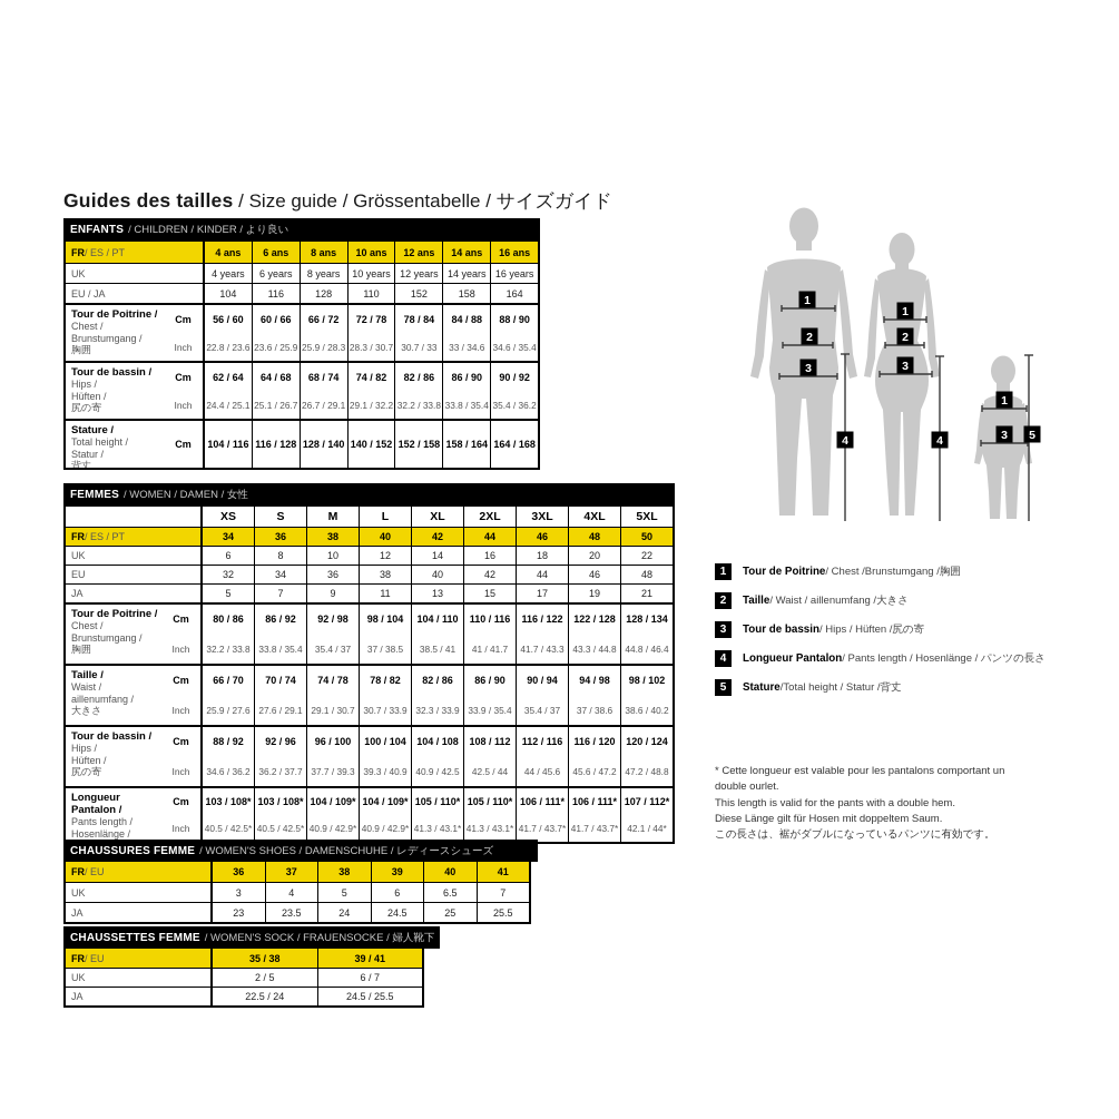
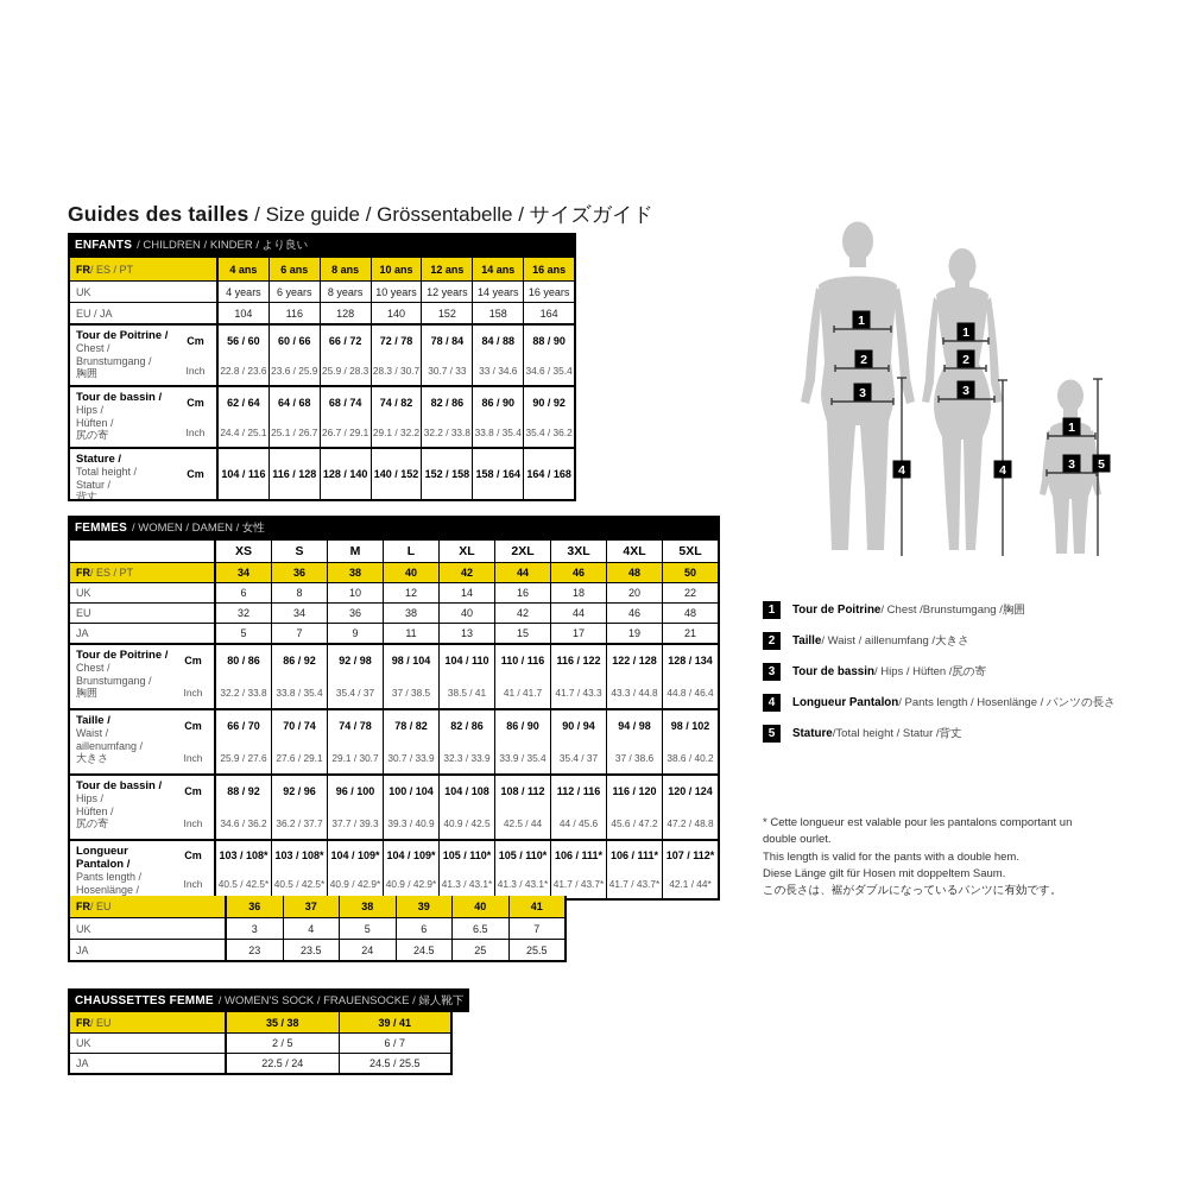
  Guides des tailles / Size guide / Grössentabelle / サイズガイド
  ENFANTS
  / CHILDREN / KINDER / より良い
  FR
  / ES / PT
  4 ans
  6 ans
  8 ans
  10 ans
  12 ans
  14 ans
  16 ans
  UK
  4 years
  6 years
  8 years
  10 years
  12 years
  14 years
  16 years
  EU / JA
  104
  116
  128
- 110
+ 140
  152
  158
  164
  Tour de Poitrine /
  Chest /
  Brunstumgang /
  胸囲
  Cm
  Inch
  56 / 60
  22.8 / 23.6
  60 / 66
  23.6 / 25.9
  66 / 72
  25.9 / 28.3
  72 / 78
  28.3 / 30.7
  78 / 84
  30.7 / 33
  84 / 88
  33 / 34.6
  88 / 90
  34.6 / 35.4
  Tour de bassin /
  Hips /
  Hüften /
  尻の寄
  Cm
  Inch
  62 / 64
  24.4 / 25.1
  64 / 68
  25.1 / 26.7
  68 / 74
  26.7 / 29.1
  74 / 82
  29.1 / 32.2
  82 / 86
  32.2 / 33.8
  86 / 90
  33.8 / 35.4
  90 / 92
  35.4 / 36.2
  Stature /
  Total height /
  Statur /
  背丈
  Cm
  104 / 116
  116 / 128
  128 / 140
  140 / 152
  152 / 158
  158 / 164
  164 / 168
  FEMMES
  / WOMEN / DAMEN / 女性
  XS
  S
  M
  L
  XL
  2XL
  3XL
  4XL
  5XL
  FR
  / ES / PT
  34
  36
  38
  40
  42
  44
  46
  48
  50
  UK
  6
  8
  10
  12
  14
  16
  18
  20
  22
  EU
  32
  34
  36
  38
  40
  42
  44
  46
  48
  JA
  5
  7
  9
  11
  13
  15
  17
  19
  21
  Tour de Poitrine /
  Chest /
  Brunstumgang /
  胸囲
  Cm
  Inch
  80 / 86
  32.2 / 33.8
  86 / 92
  33.8 / 35.4
  92 / 98
  35.4 / 37
  98 / 104
  37 / 38.5
  104 / 110
  38.5 / 41
  110 / 116
  41 / 41.7
  116 / 122
  41.7 / 43.3
  122 / 128
  43.3 / 44.8
  128 / 134
  44.8 / 46.4
  Taille /
  Waist /
  aillenumfang /
  大きさ
  Cm
  Inch
  66 / 70
  25.9 / 27.6
  70 / 74
  27.6 / 29.1
  74 / 78
  29.1 / 30.7
  78 / 82
  30.7 / 33.9
  82 / 86
  32.3 / 33.9
  86 / 90
  33.9 / 35.4
  90 / 94
  35.4 / 37
  94 / 98
  37 / 38.6
  98 / 102
  38.6 / 40.2
  Tour de bassin /
  Hips /
  Hüften /
  尻の寄
  Cm
  Inch
  88 / 92
  34.6 / 36.2
  92 / 96
  36.2 / 37.7
  96 / 100
  37.7 / 39.3
  100 / 104
  39.3 / 40.9
  104 / 108
  40.9 / 42.5
  108 / 112
  42.5 / 44
  112 / 116
  44 / 45.6
  116 / 120
  45.6 / 47.2
  120 / 124
  47.2 / 48.8
  Longueur Pantalon /
  Pants length /
  Hosenlänge /
  Cm
  Inch
  103 / 108*
  40.5 / 42.5*
  103 / 108*
  40.5 / 42.5*
  104 / 109*
  40.9 / 42.9*
  104 / 109*
  40.9 / 42.9*
  105 / 110*
  41.3 / 43.1*
  105 / 110*
  41.3 / 43.1*
  106 / 111*
  41.7 / 43.7*
  106 / 111*
  41.7 / 43.7*
  107 / 112*
  42.1 / 44*
- CHAUSSURES FEMME
- / WOMEN'S SHOES / DAMENSCHUHE / レディースシューズ
  FR
  / EU
  36
  37
  38
  39
  40
  41
  UK
  3
  4
  5
  6
  6.5
  7
  JA
  23
  23.5
  24
  24.5
  25
  25.5
  CHAUSSETTES FEMME
  / WOMEN'S SOCK / FRAUENSOCKE / 婦人靴下
  FR
  / EU
  35 / 38
  39 / 41
  UK
  2 / 5
  6 / 7
  JA
  22.5 / 24
  24.5 / 25.5
  1
  2
  3
  4
  1
  2
  3
  4
  1
  3
  5
  1
  Tour de Poitrine
  / Chest /Brunstumgang /胸囲
  2
  Taille
  / Waist / aillenumfang /大きさ
  3
  Tour de bassin
  / Hips / Hüften /尻の寄
  4
  Longueur Pantalon
  / Pants length / Hosenlänge / パンツの長さ
  5
  Stature
  /Total height / Statur /背丈
  * Cette longueur est valable pour les pantalons comportant un
  double ourlet.
  This length is valid for the pants with a double hem.
  Diese Länge gilt für Hosen mit doppeltem Saum.
  この長さは、裾がダブルになっているパンツに有効です。
